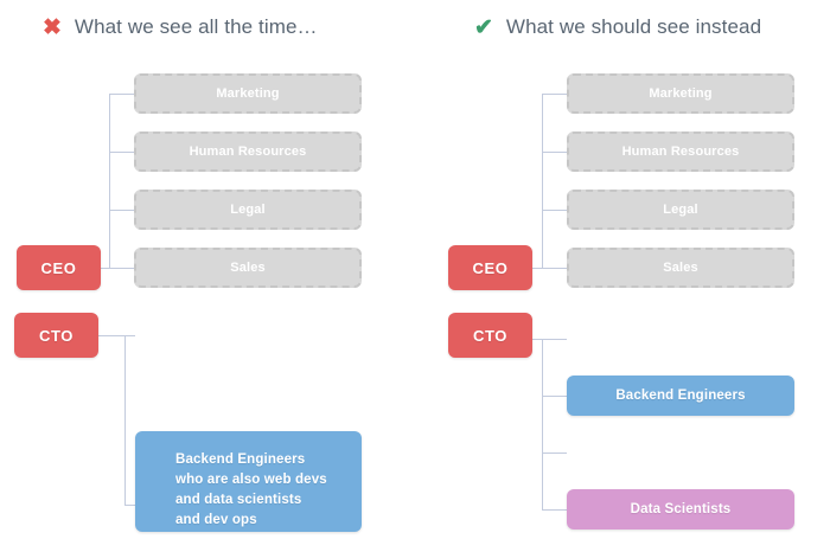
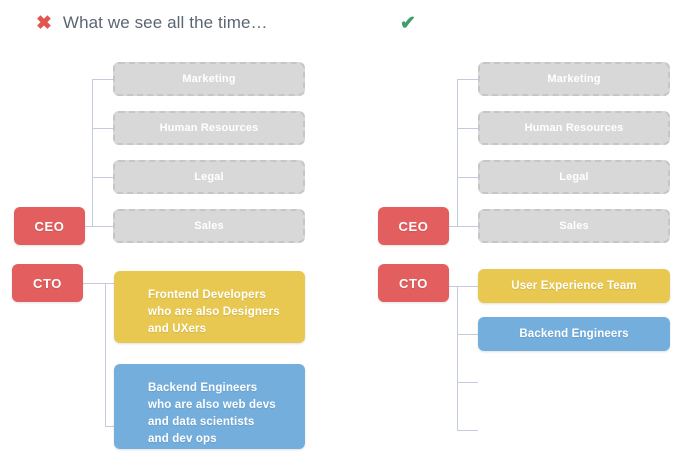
  ✖
  What we see all the time…
  ✔
- What we should see instead
  CEO
  Marketing
  Human Resources
  Legal
  Sales
  CTO
+ Frontend Developers
+ who are also Designers
+ and UXers
  Backend Engineers
  who are also web devs
  and data scientists
  and dev ops
  CEO
  Marketing
  Human Resources
  Legal
  Sales
  CTO
+ User Experience Team
  Backend Engineers
- Data Scientists
